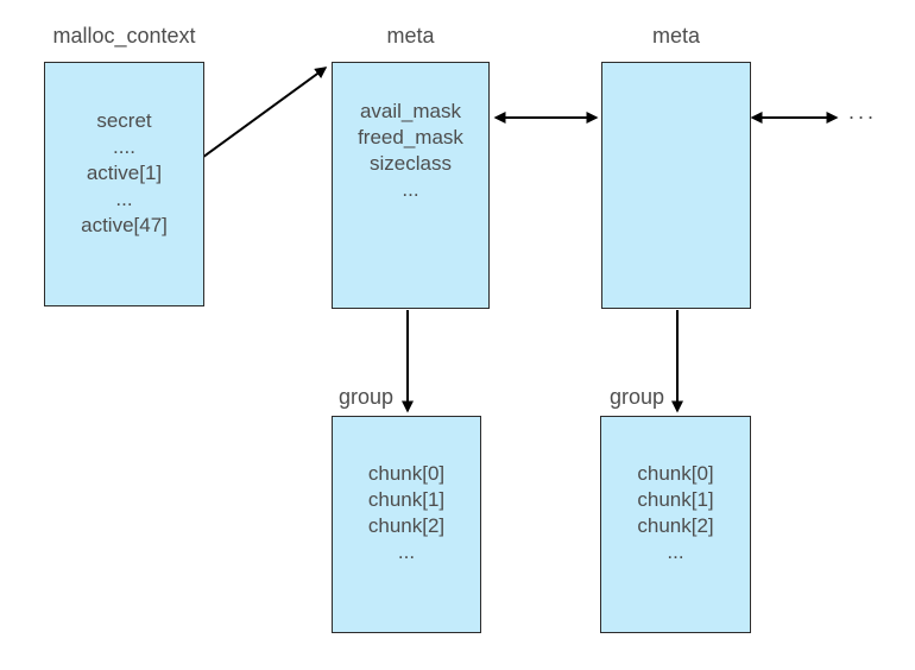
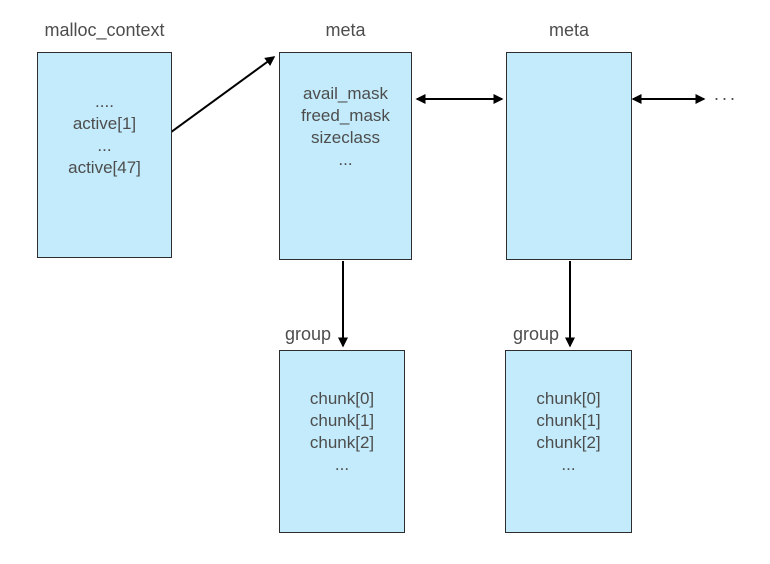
  malloc_context
  meta
  meta
- secret
  ....
  active[1]
  ...
  active[47]
  avail_mask
  freed_mask
  sizeclass
  ...
  group
  group
  chunk[0]
  chunk[1]
  chunk[2]
  ...
  chunk[0]
  chunk[1]
  chunk[2]
  ...
  ...
